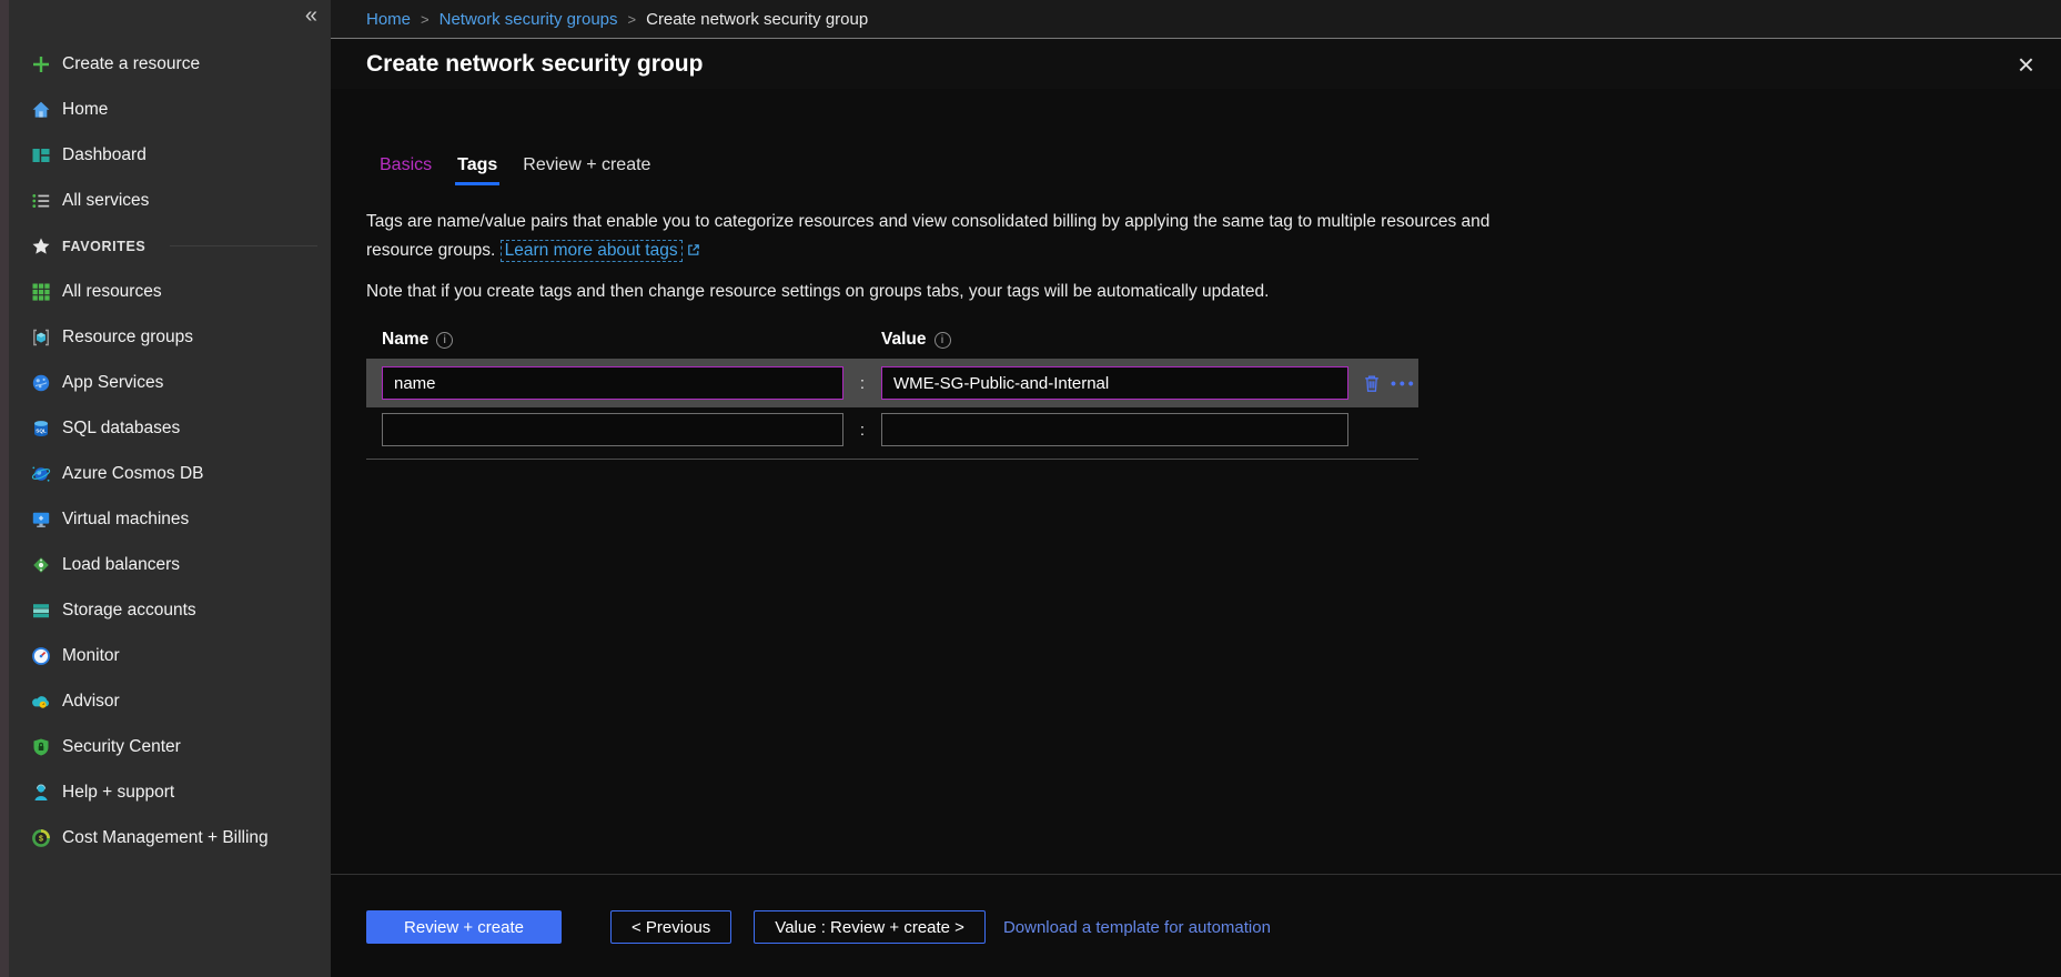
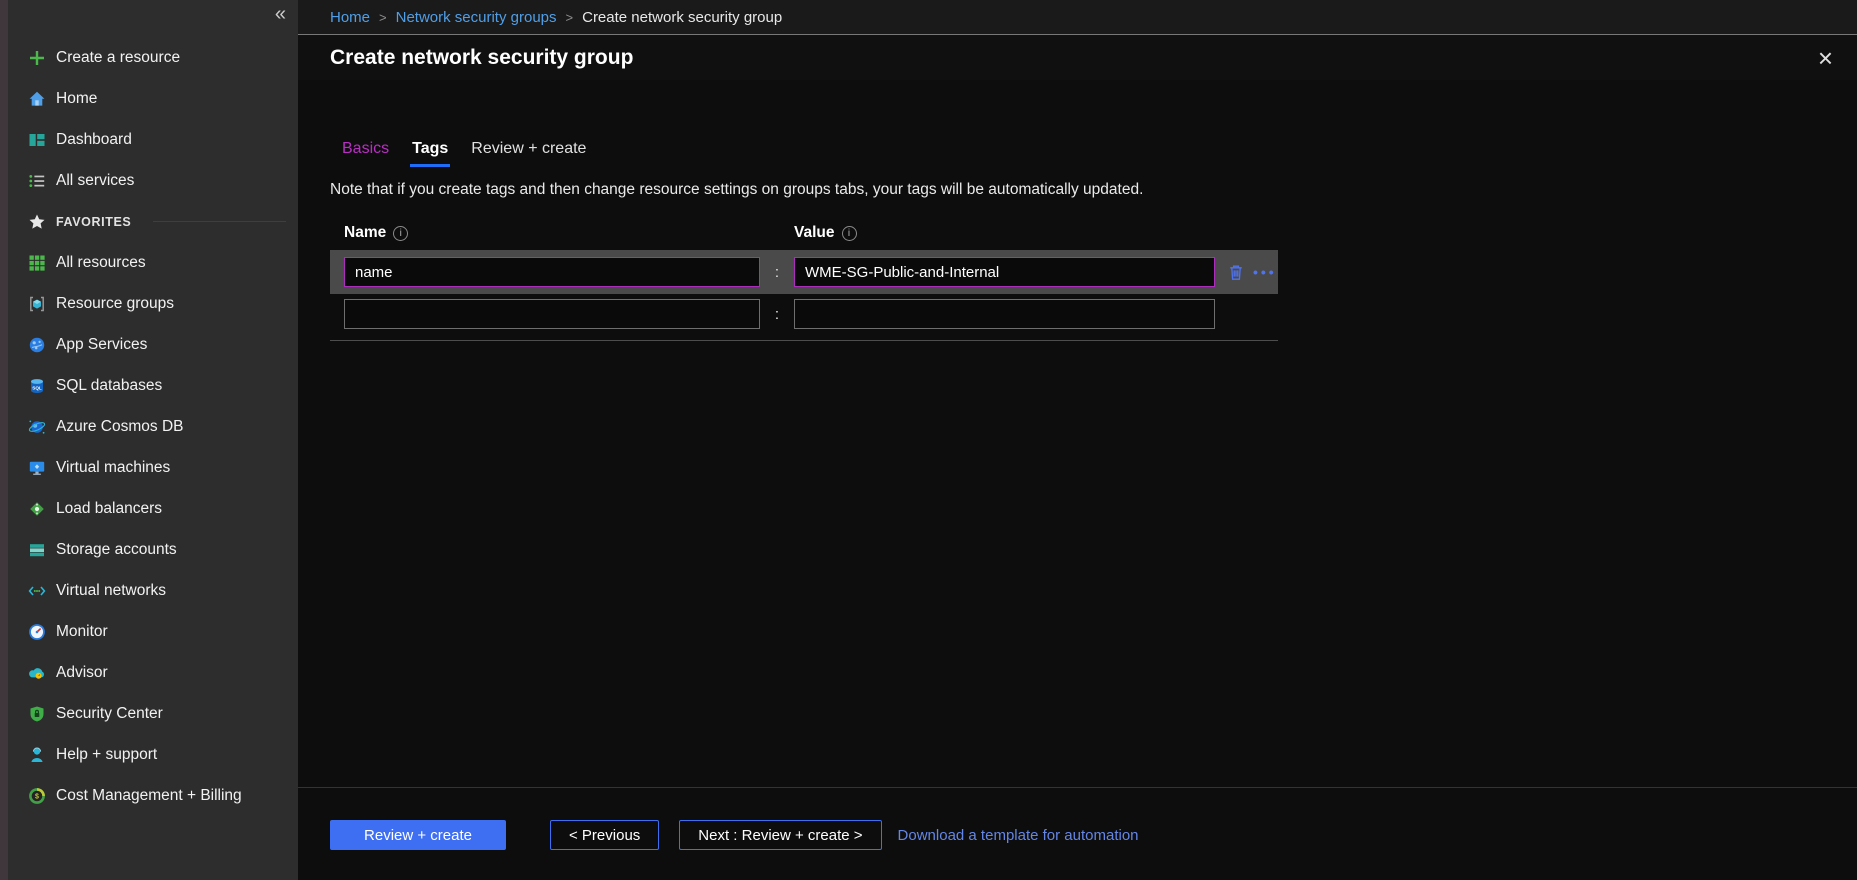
  «
  Create a resource
  Home
  Dashboard
  All services
  FAVORITES
  All resources
  Resource groups
  App Services
  SQL databases
  Azure Cosmos DB
  Virtual machines
  Load balancers
  Storage accounts
+ Virtual networks
  Monitor
  Advisor
  Security Center
  Help + support
  Cost Management + Billing
  Home
  >
  Network security groups
  >
  Create network security group
  Create network security group
  ×
  Basics
  Tags
  Review + create
- Tags are name/value pairs that enable you to categorize resources and view consolidated billing by applying the same tag to multiple resources and resource groups. Learn more about tags
  Note that if you create tags and then change resource settings on groups tabs, your tags will be automatically updated.
  Name
  i
  Value
  i
  name
  :
  WME-SG-Public-and-Internal
  •••
  :
  Review + create
  < Previous
- Value : Review + create >
+ Next : Review + create >
  Download a template for automation
